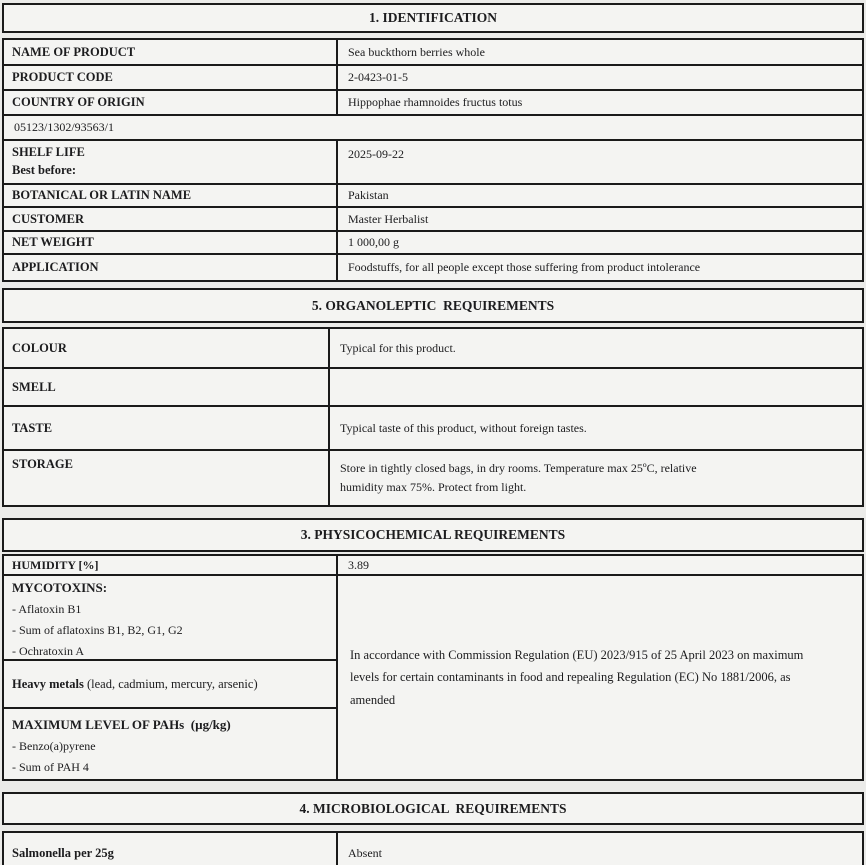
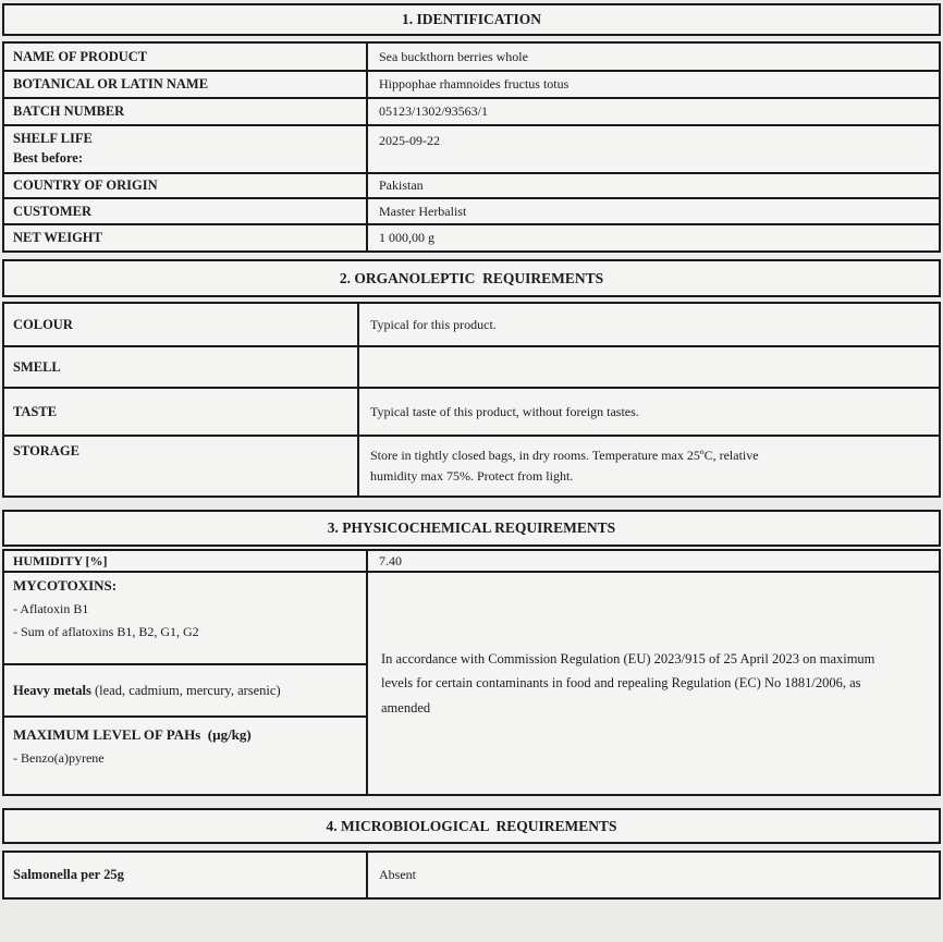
  1. IDENTIFICATION
  NAME OF PRODUCT
  Sea buckthorn berries whole
- PRODUCT CODE
- 2-0423-01-5
- COUNTRY OF ORIGIN
+ BOTANICAL OR LATIN NAME
  Hippophae rhamnoides fructus totus
+ BATCH NUMBER
  05123/1302/93563/1
  SHELF LIFE
  Best before:
  2025-09-22
- BOTANICAL OR LATIN NAME
+ COUNTRY OF ORIGIN
  Pakistan
  CUSTOMER
  Master Herbalist
  NET WEIGHT
  1 000,00 g
- APPLICATION
- Foodstuffs, for all people except those suffering from product intolerance
- 5. ORGANOLEPTIC REQUIREMENTS
+ 2. ORGANOLEPTIC REQUIREMENTS
  COLOUR
  Typical for this product.
  SMELL
  TASTE
  Typical taste of this product, without foreign tastes.
  STORAGE
  Store in tightly closed bags, in dry rooms. Temperature max 25ºC, relative humidity max 75%. Protect from light.
  3. PHYSICOCHEMICAL REQUIREMENTS
  HUMIDITY [%]
- 3.89
+ 7.40
  MYCOTOXINS:
  - Aflatoxin B1
  - Sum of aflatoxins B1, B2, G1, G2
- - Ochratoxin A
  Heavy metals (lead, cadmium, mercury, arsenic)
  MAXIMUM LEVEL OF PAHs (µg/kg)
  - Benzo(a)pyrene
- - Sum of PAH 4
  In accordance with Commission Regulation (EU) 2023/915 of 25 April 2023 on maximum levels for certain contaminants in food and repealing Regulation (EC) No 1881/2006, as amended
  4. MICROBIOLOGICAL REQUIREMENTS
  Salmonella per 25g
  Absent
